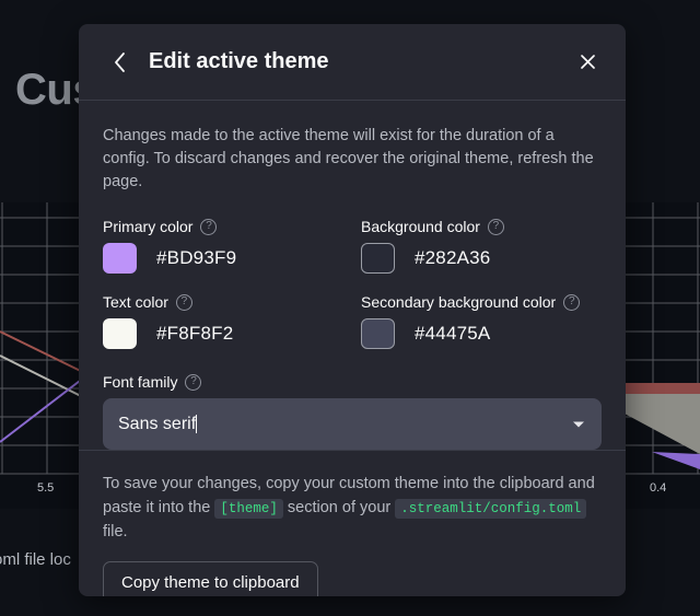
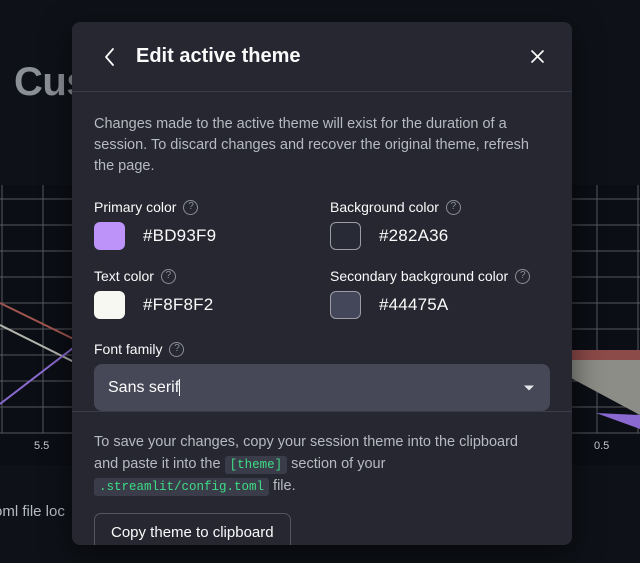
  5.5
- 0.4
+ 0.5
  ml file loc
  Edit active theme
- Changes made to the active theme will exist for the duration of a config. To discard changes and recover the original theme, refresh the page.
+ Changes made to the active theme will exist for the duration of a session. To discard changes and recover the original theme, refresh the page.
  Primary color
  ?
  #BD93F9
  Background color
  ?
  #282A36
  Text color
  ?
  #F8F8F2
  Secondary background color
  ?
  #44475A
  Font family
  ?
  Sans serif
- To save your changes, copy your custom theme into the clipboard and paste it into the [theme] section of your .streamlit/config.toml file.
+ To save your changes, copy your session theme into the clipboard and paste it into the [theme] section of your .streamlit/config.toml file.
  Copy theme to clipboard
